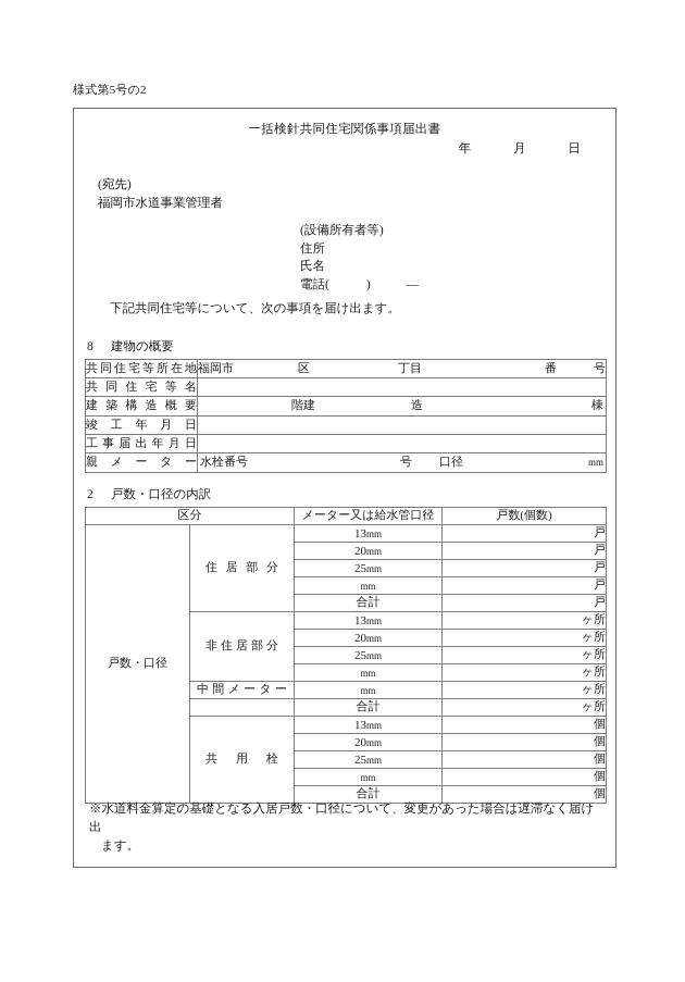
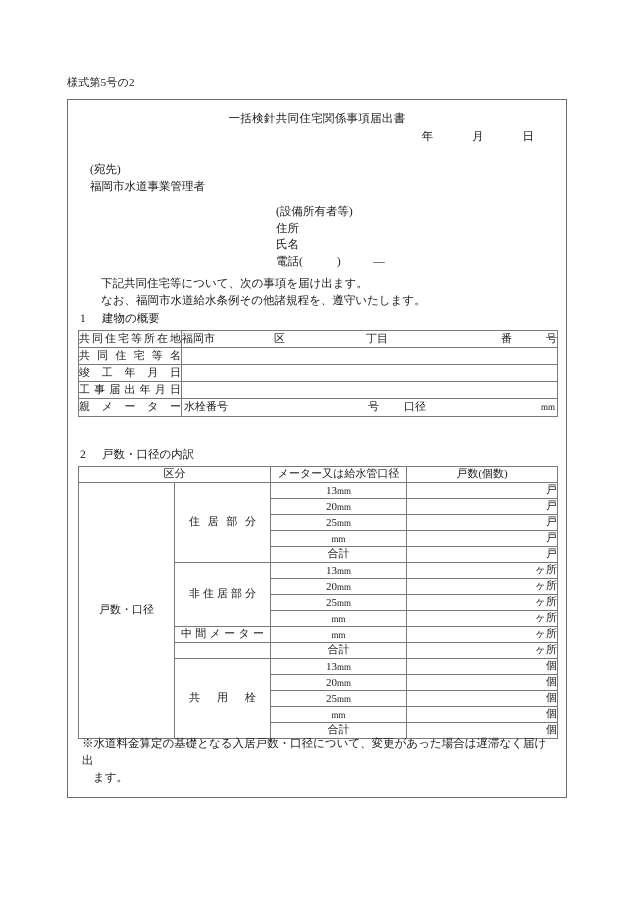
  様式第5号の2
  一括検針共同住宅関係事項届出書
  年 月 日
  (宛先)
  福岡市水道事業管理者
  (設備所有者等)
  住所
  氏名
  電話( ) —
  下記共同住宅等について、次の事項を届け出ます。
+ なお、福岡市水道給水条例その他諸規程を、遵守いたします。
- 8 建物の概要
+ 1 建物の概要
  共 同 住 宅 等 所 在 地	号福岡市 区 丁目 番
  共 同 住 宅 等 名
- 建 築 構 造 概 要	階建 造 棟
  竣 工 年 月 日
  工 事 届 出 年 月 日
  親 メ ー タ ー	水栓番号 号 口径 mm
  2 戸数・口径の内訳
  区分	メーター又は給水管口径	戸数(個数)
  戸数・口径	住 居 部 分	13mm	戸
  20mm	戸
  25mm	戸
  mm	戸
  合計	戸
  非 住 居 部 分	13mm	ヶ所
  20mm	ヶ所
  25mm	ヶ所
  mm	ヶ所
  中 間 メ ー タ ー	mm	ヶ所
  	合計	ヶ所
  共 用 栓	13mm	個
  20mm	個
  25mm	個
  mm	個
  合計	個
  ※水道料金算定の基礎となる入居戸数・口径について、変更があった場合は遅滞なく届け出
  ます。
